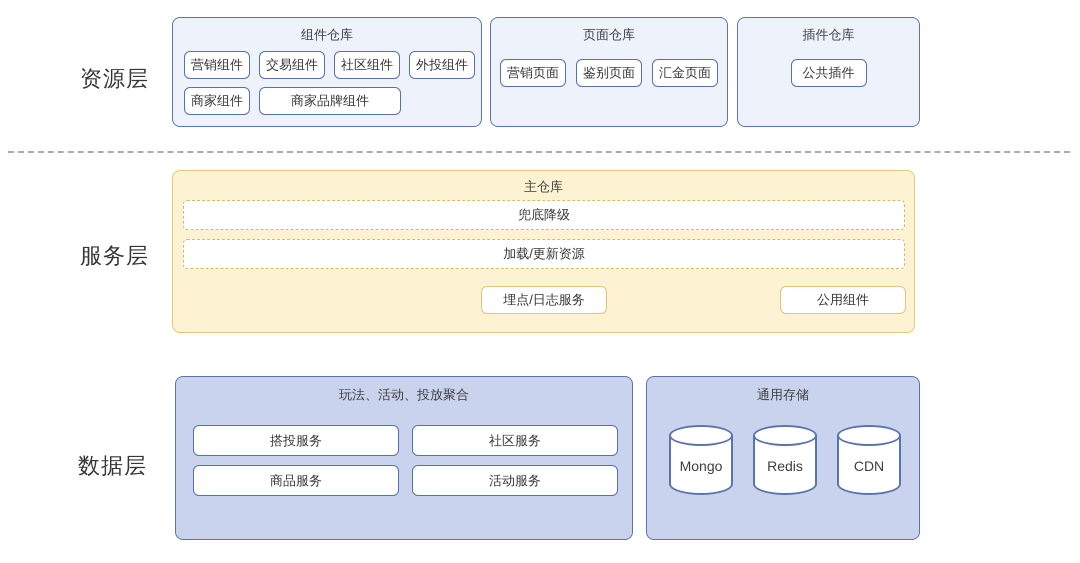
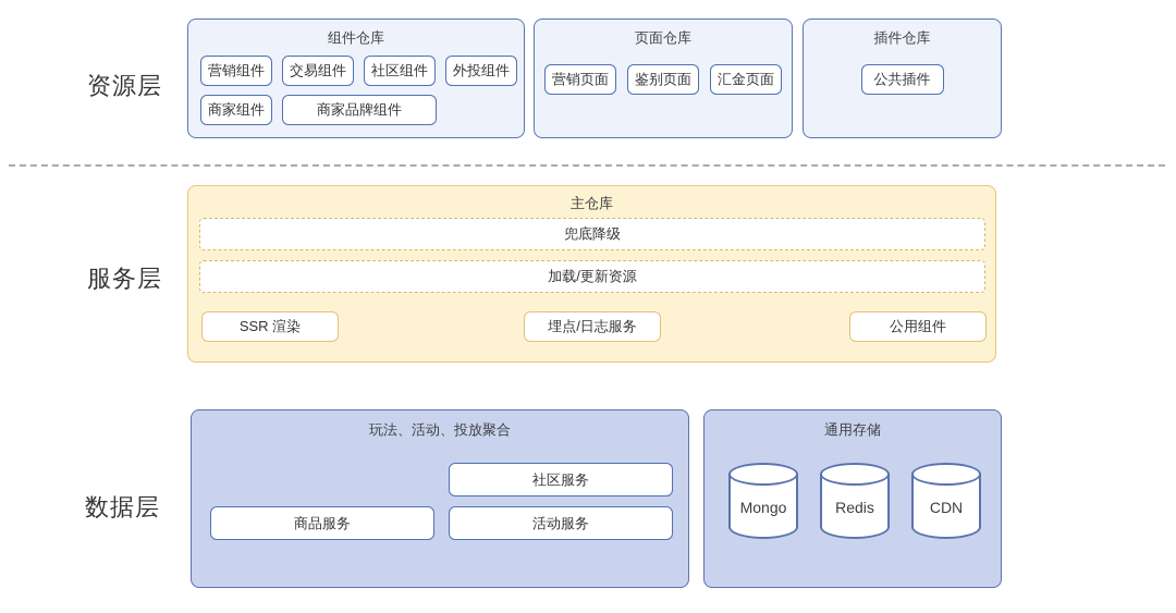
  资源层
  服务层
  数据层
  组件仓库
  营销组件
  交易组件
  社区组件
  外投组件
  商家组件
  商家品牌组件
  页面仓库
  营销页面
  鉴别页面
  汇金页面
  插件仓库
  公共插件
  主仓库
  兜底降级
  加载/更新资源
+ SSR 渲染
  埋点/日志服务
  公用组件
  玩法、活动、投放聚合
- 搭投服务
  社区服务
  商品服务
  活动服务
  通用存储
  Mongo
  Redis
  CDN
